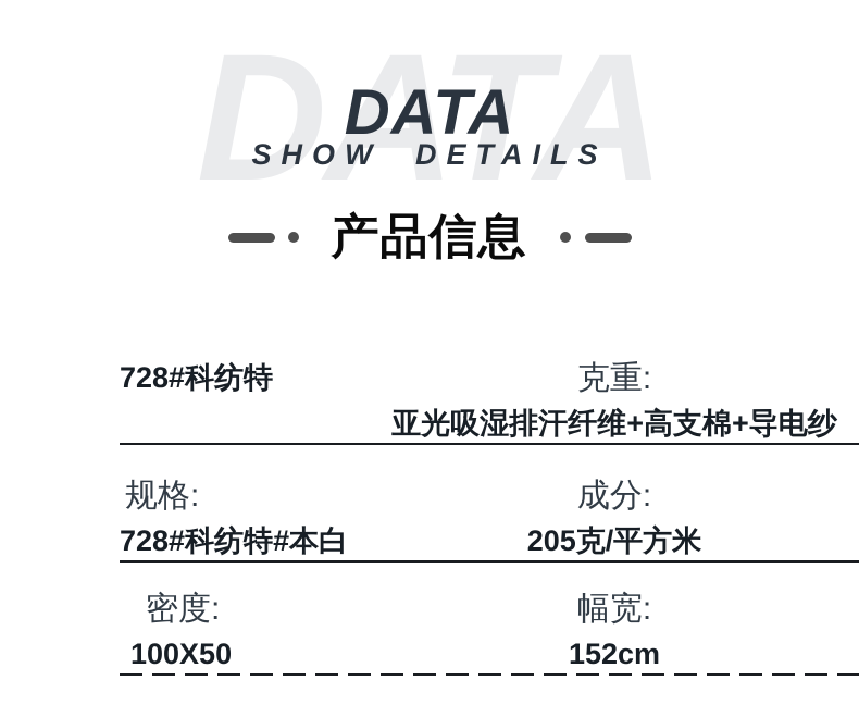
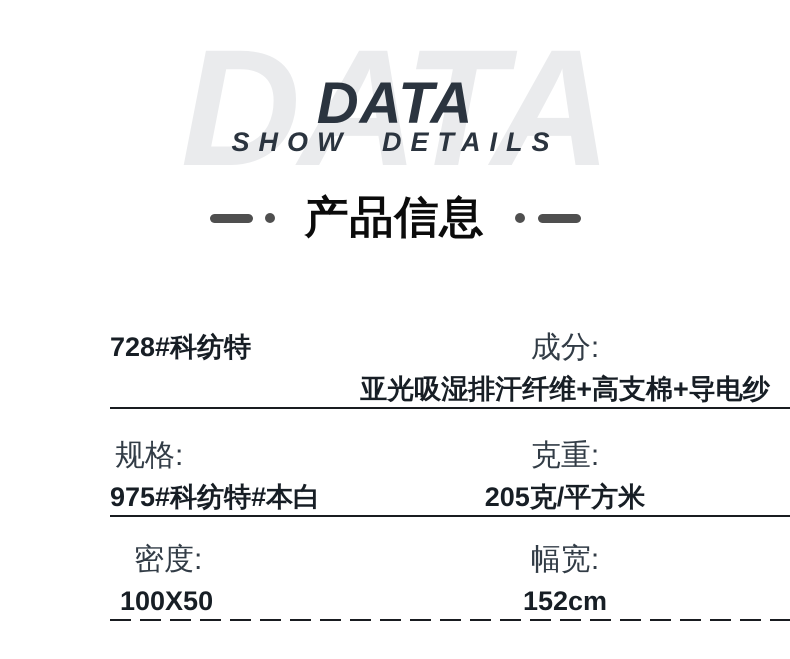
  DATA
  DATA
  SHOW DETAILS
  产品信息
  728#科纺特
- 克重:
+ 成分:
  亚光吸湿排汗纤维+高支棉+导电纱
  规格:
- 728#科纺特#本白
+ 975#科纺特#本白
- 成分:
+ 克重:
  205克/平方米
  密度:
  100X50
  幅宽:
  152cm
